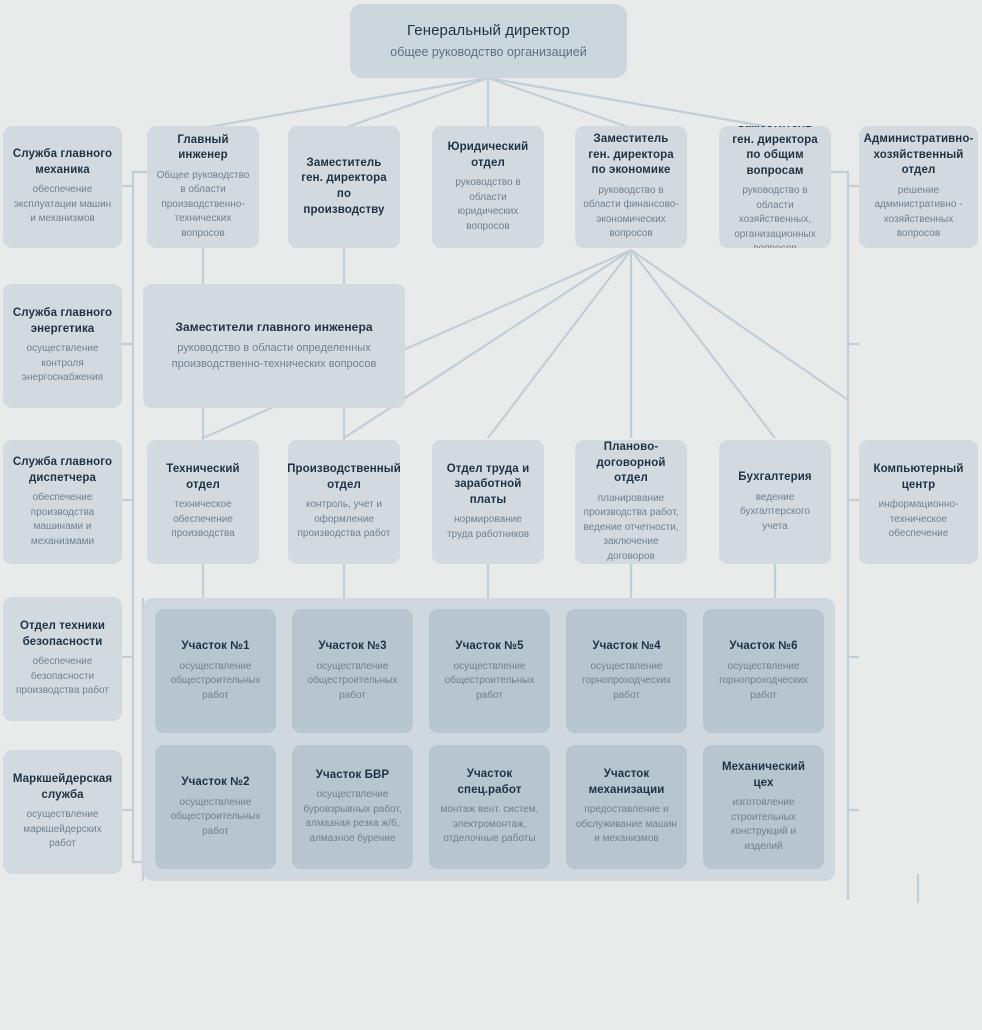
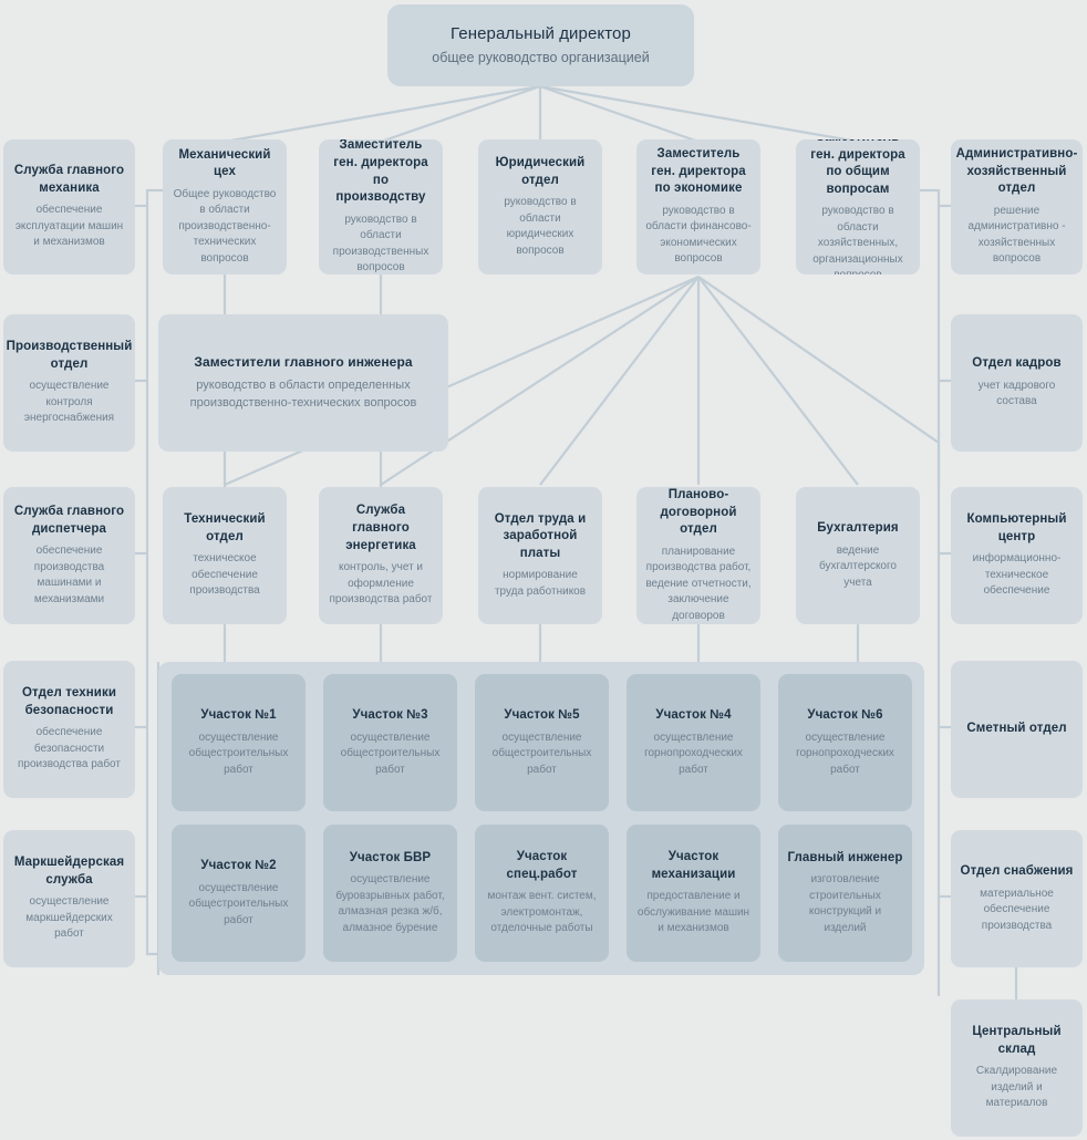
  Генеральный директор
  общее руководство организацией
  Служба главного механика
  обеспечение эксплуатации машин и механизмов
- Главный инженер
+ Механический цех
  Общее руководство в области производственно-технических вопросов
  Заместитель ген. директора по производству
+ руководство в области производственных вопросов
  Юридический отдел
  руководство в области юридических вопросов
  Заместитель ген. директора по экономике
  руководство в области финансово-экономических вопросов
  ген. директора по общим вопросам
  руководство в области хозяйственных, организационных
  Административно-хозяйственный отдел
  решение административно - хозяйственных вопросов
- Служба главного энергетика
+ Производственный отдел
  осуществление контроля энергоснабжения
  Заместители главного инженера
  руководство в области определенных производственно-технических вопросов
+ Отдел кадров
+ учет кадрового состава
  Служба главного диспетчера
  обеспечение производства машинами и механизмами
  Технический отдел
  техническое обеспечение производства
- Производственный отдел
+ Служба главного энергетика
  контроль, учет и оформление производства работ
  Отдел труда и заработной платы
  нормирование труда работников
  Планово-договорной отдел
  планирование производства работ, ведение отчетности, заключение договоров
  Бухгалтерия
  ведение бухгалтерского учета
  Компьютерный центр
  информационно-техническое обеспечение
  Отдел техники безопасности
  обеспечение безопасности производства работ
  Участок №1
  осуществление общестроительных работ
  Участок №3
  осуществление общестроительных работ
  Участок №5
  осуществление общестроительных работ
  Участок №4
  осуществление горнопроходческих работ
  Участок №6
  осуществление горнопроходческих работ
+ Сметный отдел
  Маркшейдерская служба
  осуществление маркшейдерских работ
  Участок №2
  осуществление общестроительных работ
  Участок БВР
  осуществление буровзрывных работ, алмазная резка ж/б, алмазное бурение
  Участок спец.работ
  монтаж вент. систем, электромонтаж, отделочные работы
  Участок механизации
  предоставление и обслуживание машин и механизмов
- Механический цех
+ Главный инженер
  изготовление строительных конструкций и изделий
+ Отдел снабжения
+ материальное обеспечение производства
+ Центральный склад
+ Скалдирование изделий и материалов
